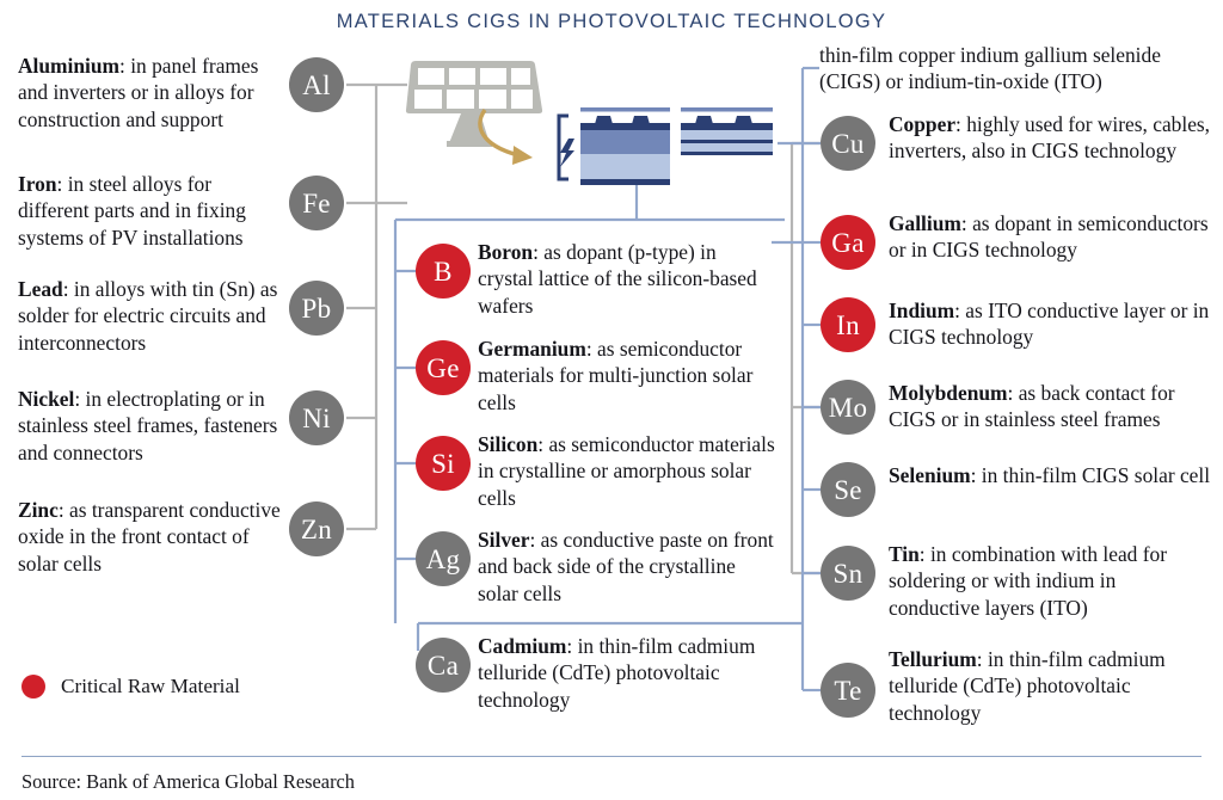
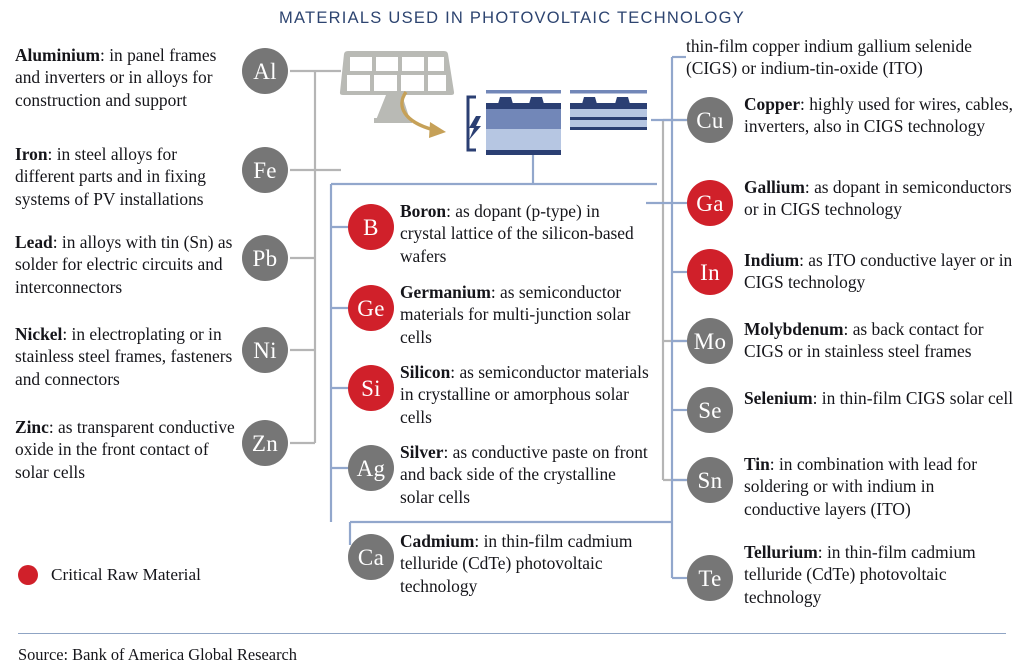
- MATERIALS CIGS IN PHOTOVOLTAIC TECHNOLOGY
+ MATERIALS USED IN PHOTOVOLTAIC TECHNOLOGY
  Al
  Aluminium: in panel frames and inverters or in alloys for construction and support
  Fe
  Iron: in steel alloys for different parts and in fixing systems of PV installations
  Pb
  Lead: in alloys with tin (Sn) as solder for electric circuits and interconnectors
  Ni
  Nickel: in electroplating or in stainless steel frames, fasteners and connectors
  Zn
  Zinc: as transparent conductive oxide in the front contact of solar cells
  B
  Boron: as dopant (p-type) in crystal lattice of the silicon-based wafers
  Ge
  Germanium: as semiconductor materials for multi-junction solar cells
  Si
  Silicon: as semiconductor materials in crystalline or amorphous solar cells
  Ag
  Silver: as conductive paste on front and back side of the crystalline solar cells
  Ca
  Cadmium: in thin-film cadmium telluride (CdTe) photovoltaic technology
  thin-film copper indium gallium selenide (CIGS) or indium-tin-oxide (ITO)
  Cu
  Copper: highly used for wires, cables, inverters, also in CIGS technology
  Ga
  Gallium: as dopant in semiconductors or in CIGS technology
  In
  Indium: as ITO conductive layer or in CIGS technology
  Mo
  Molybdenum: as back contact for CIGS or in stainless steel frames
  Se
  Selenium: in thin-film CIGS solar cell
  Sn
  Tin: in combination with lead for soldering or with indium in conductive layers (ITO)
  Te
  Tellurium: in thin-film cadmium telluride (CdTe) photovoltaic technology
  Critical Raw Material
  Source: Bank of America Global Research
